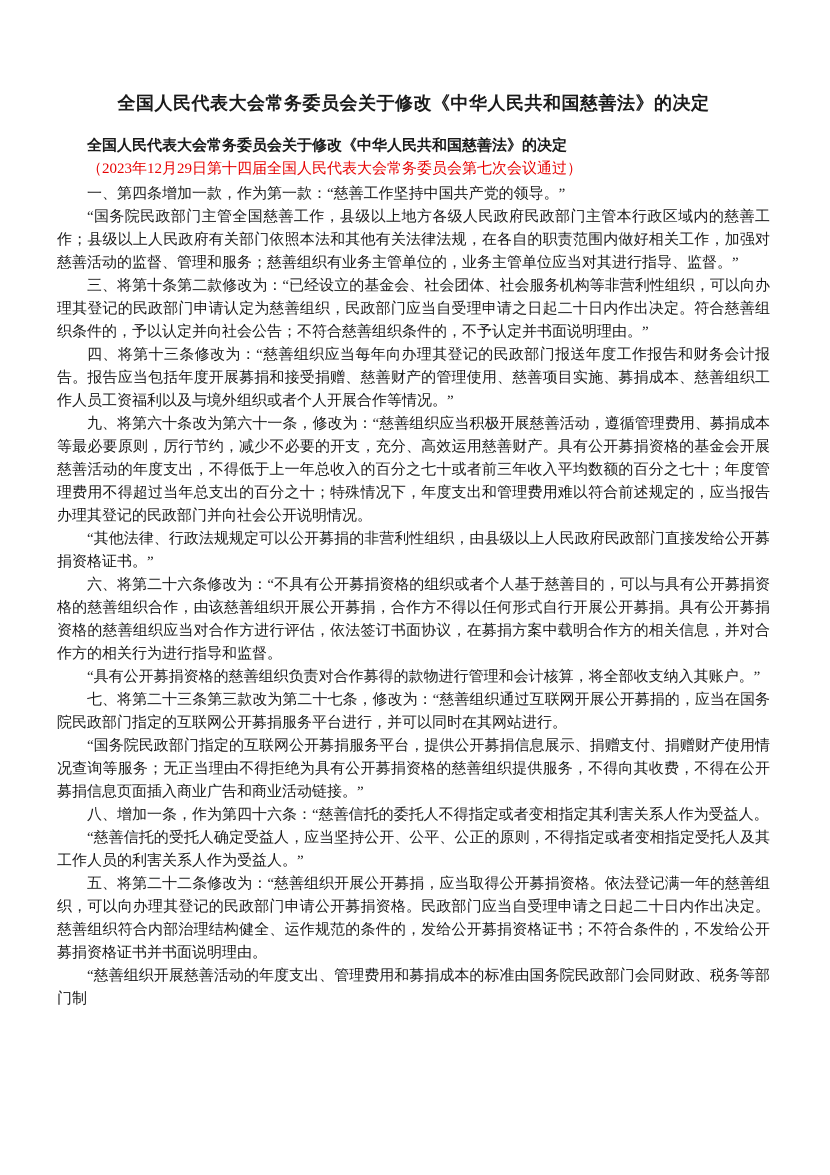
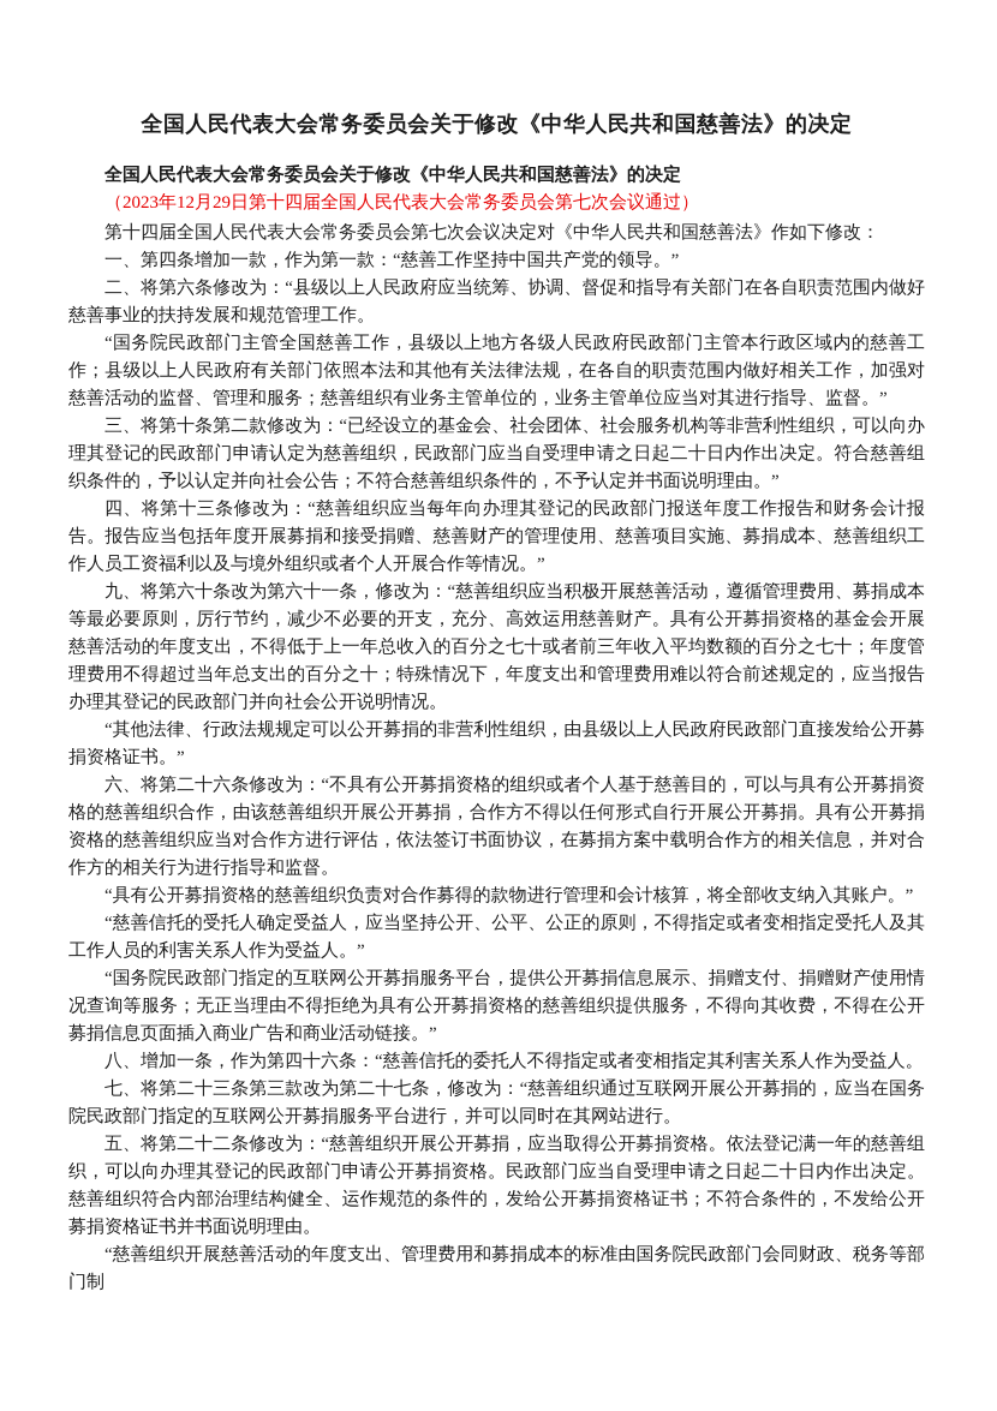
  全国人民代表大会常务委员会关于修改《中华人民共和国慈善法》的决定
  全国人民代表大会常务委员会关于修改《中华人民共和国慈善法》的决定
  （2023年12月29日第十四届全国人民代表大会常务委员会第七次会议通过）
+ 第十四届全国人民代表大会常务委员会第七次会议决定对《中华人民共和国慈善法》作如下修改：
  一、第四条增加一款，作为第一款：“慈善工作坚持中国共产党的领导。”
+ 二、将第六条修改为：“县级以上人民政府应当统筹、协调、督促和指导有关部门在各自职责范围内做好慈善事业的扶持发展和规范管理工作。
  “国务院民政部门主管全国慈善工作，县级以上地方各级人民政府民政部门主管本行政区域内的慈善工作；县级以上人民政府有关部门依照本法和其他有关法律法规，在各自的职责范围内做好相关工作，加强对慈善活动的监督、管理和服务；慈善组织有业务主管单位的，业务主管单位应当对其进行指导、监督。”
  三、将第十条第二款修改为：“已经设立的基金会、社会团体、社会服务机构等非营利性组织，可以向办理其登记的民政部门申请认定为慈善组织，民政部门应当自受理申请之日起二十日内作出决定。符合慈善组织条件的，予以认定并向社会公告；不符合慈善组织条件的，不予认定并书面说明理由。”
  四、将第十三条修改为：“慈善组织应当每年向办理其登记的民政部门报送年度工作报告和财务会计报告。报告应当包括年度开展募捐和接受捐赠、慈善财产的管理使用、慈善项目实施、募捐成本、慈善组织工作人员工资福利以及与境外组织或者个人开展合作等情况。”
  九、将第六十条改为第六十一条，修改为：“慈善组织应当积极开展慈善活动，遵循管理费用、募捐成本等最必要原则，厉行节约，减少不必要的开支，充分、高效运用慈善财产。具有公开募捐资格的基金会开展慈善活动的年度支出，不得低于上一年总收入的百分之七十或者前三年收入平均数额的百分之七十；年度管理费用不得超过当年总支出的百分之十；特殊情况下，年度支出和管理费用难以符合前述规定的，应当报告办理其登记的民政部门并向社会公开说明情况。
  “其他法律、行政法规规定可以公开募捐的非营利性组织，由县级以上人民政府民政部门直接发给公开募捐资格证书。”
  六、将第二十六条修改为：“不具有公开募捐资格的组织或者个人基于慈善目的，可以与具有公开募捐资格的慈善组织合作，由该慈善组织开展公开募捐，合作方不得以任何形式自行开展公开募捐。具有公开募捐资格的慈善组织应当对合作方进行评估，依法签订书面协议，在募捐方案中载明合作方的相关信息，并对合作方的相关行为进行指导和监督。
  “具有公开募捐资格的慈善组织负责对合作募得的款物进行管理和会计核算，将全部收支纳入其账户。”
- 七、将第二十三条第三款改为第二十七条，修改为：“慈善组织通过互联网开展公开募捐的，应当在国务院民政部门指定的互联网公开募捐服务平台进行，并可以同时在其网站进行。
+ “慈善信托的受托人确定受益人，应当坚持公开、公平、公正的原则，不得指定或者变相指定受托人及其工作人员的利害关系人作为受益人。”
  “国务院民政部门指定的互联网公开募捐服务平台，提供公开募捐信息展示、捐赠支付、捐赠财产使用情况查询等服务；无正当理由不得拒绝为具有公开募捐资格的慈善组织提供服务，不得向其收费，不得在公开募捐信息页面插入商业广告和商业活动链接。”
  八、增加一条，作为第四十六条：“慈善信托的委托人不得指定或者变相指定其利害关系人作为受益人。
- “慈善信托的受托人确定受益人，应当坚持公开、公平、公正的原则，不得指定或者变相指定受托人及其工作人员的利害关系人作为受益人。”
+ 七、将第二十三条第三款改为第二十七条，修改为：“慈善组织通过互联网开展公开募捐的，应当在国务院民政部门指定的互联网公开募捐服务平台进行，并可以同时在其网站进行。
  五、将第二十二条修改为：“慈善组织开展公开募捐，应当取得公开募捐资格。依法登记满一年的慈善组织，可以向办理其登记的民政部门申请公开募捐资格。民政部门应当自受理申请之日起二十日内作出决定。慈善组织符合内部治理结构健全、运作规范的条件的，发给公开募捐资格证书；不符合条件的，不发给公开募捐资格证书并书面说明理由。
  “慈善组织开展慈善活动的年度支出、管理费用和募捐成本的标准由国务院民政部门会同财政、税务等部门制
